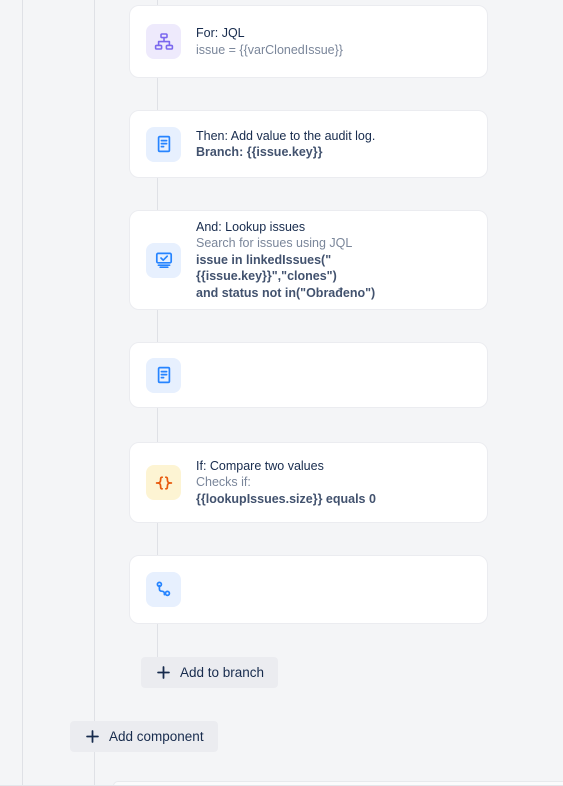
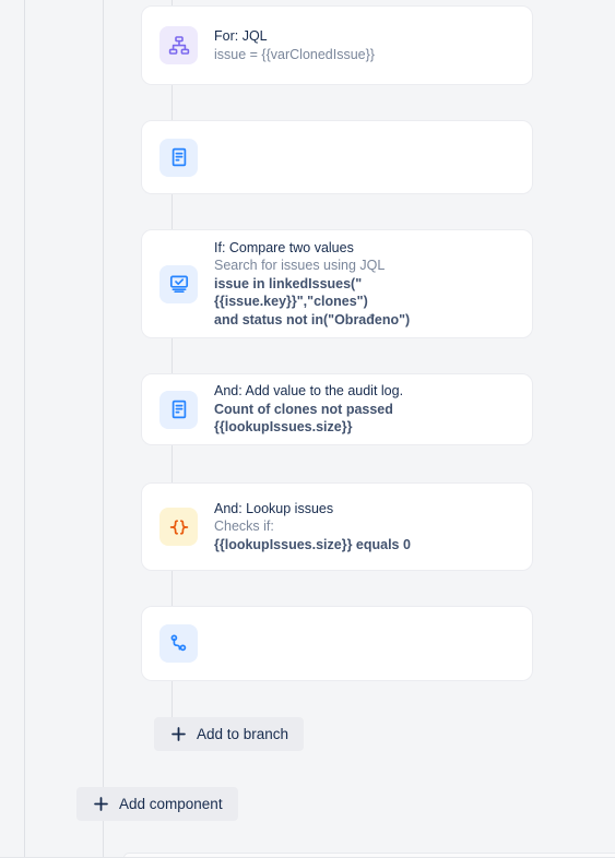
  For: JQL
  issue = {{varClonedIssue}}
- Then: Add value to the audit log.
- Branch: {{issue.key}}
- And: Lookup issues
+ If: Compare two values
  Search for issues using JQL
  issue in linkedIssues("{{issue.key}}","clones")
  and status not in("Obrađeno")
+ And: Add value to the audit log.
+ Count of clones not passed {{lookupIssues.size}}
- If: Compare two values
+ And: Lookup issues
  Checks if:
  {{lookupIssues.size}} equals 0
  Add to branch
  Add component
